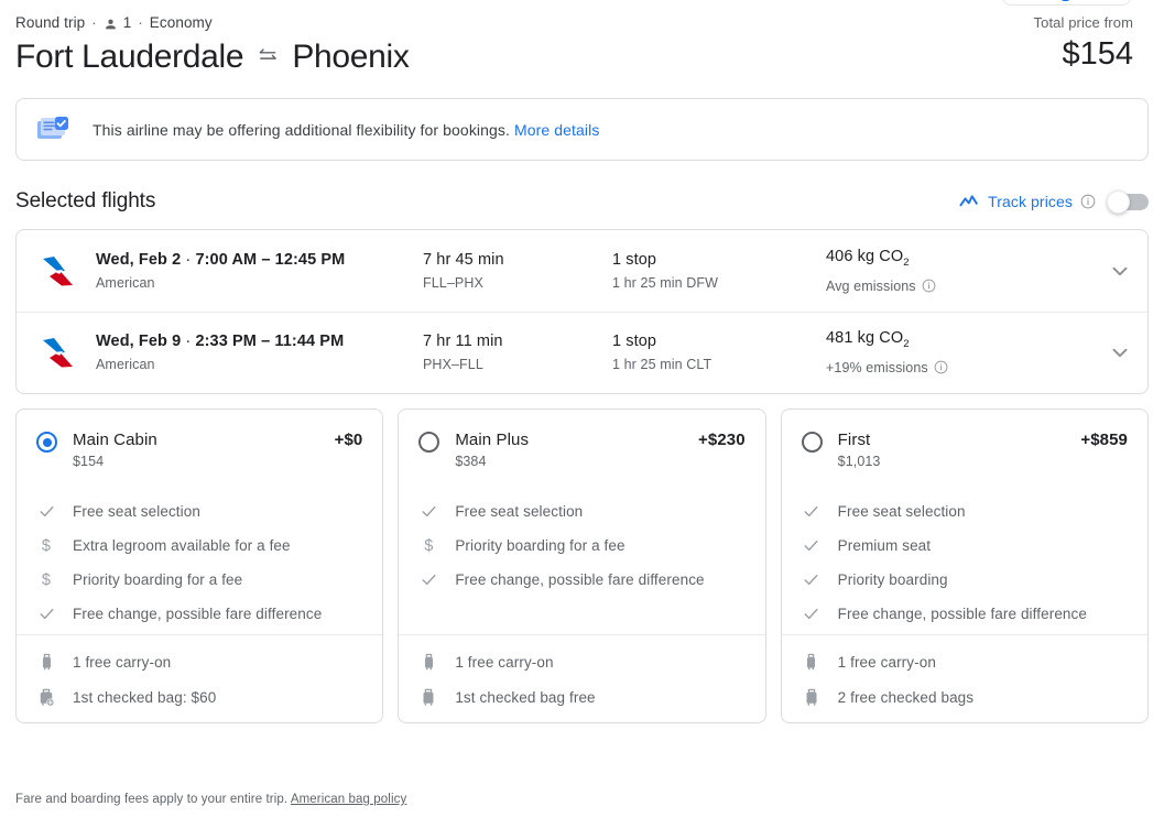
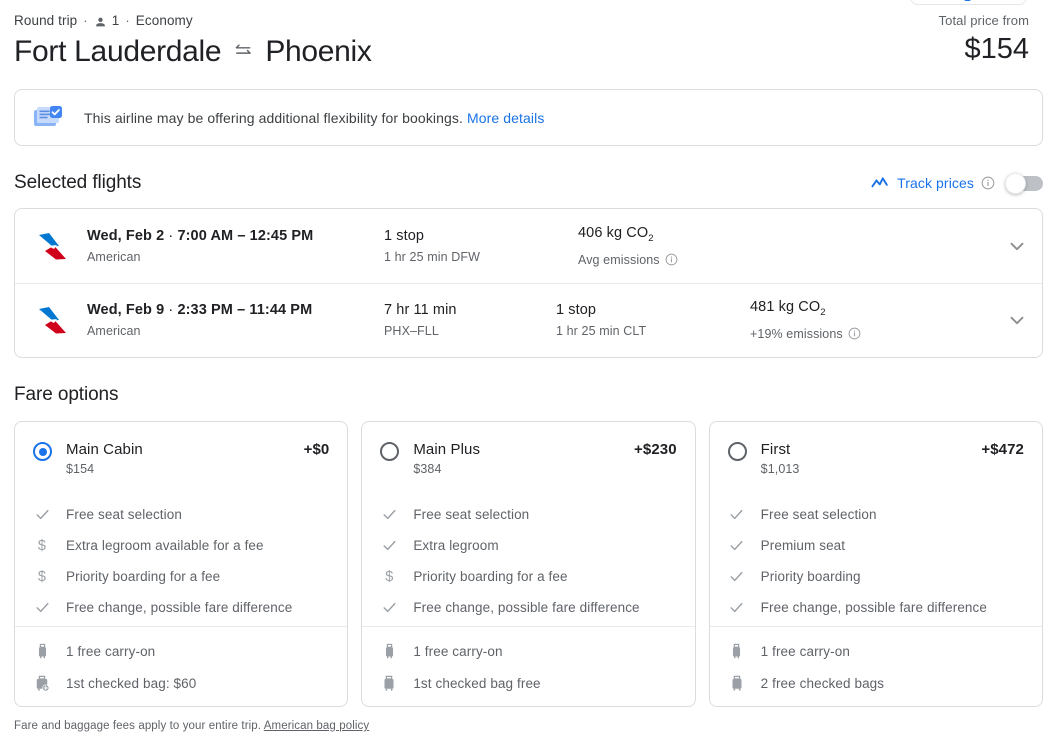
  Round trip
  ·
  1
  ·
  Economy
  Fort Lauderdale
  Phoenix
  Total price from
  $154
  This airline may be offering additional flexibility for bookings. More details
  Selected flights
  Track prices
  Wed, Feb 2 · 7:00 AM – 12:45 PM
  American
- 7 hr 45 min
- FLL–PHX
  1 stop
  1 hr 25 min DFW
  406 kg CO2
  Avg emissions
  Wed, Feb 9 · 2:33 PM – 11:44 PM
  American
  7 hr 11 min
  PHX–FLL
  1 stop
  1 hr 25 min CLT
  481 kg CO2
  +19% emissions
+ Fare options
  Main Cabin
  $154
  +$0
  Free seat selection
  $
  Extra legroom available for a fee
  $
  Priority boarding for a fee
  Free change, possible fare difference
  1 free carry-on
  1st checked bag: $60
  Main Plus
  $384
  +$230
  Free seat selection
+ Extra legroom
  $
  Priority boarding for a fee
  Free change, possible fare difference
  1 free carry-on
  1st checked bag free
  First
  $1,013
- +$859
+ +$472
  Free seat selection
  Premium seat
  Priority boarding
  Free change, possible fare difference
  1 free carry-on
  2 free checked bags
- Fare and boarding fees apply to your entire trip. American bag policy
+ Fare and baggage fees apply to your entire trip. American bag policy
